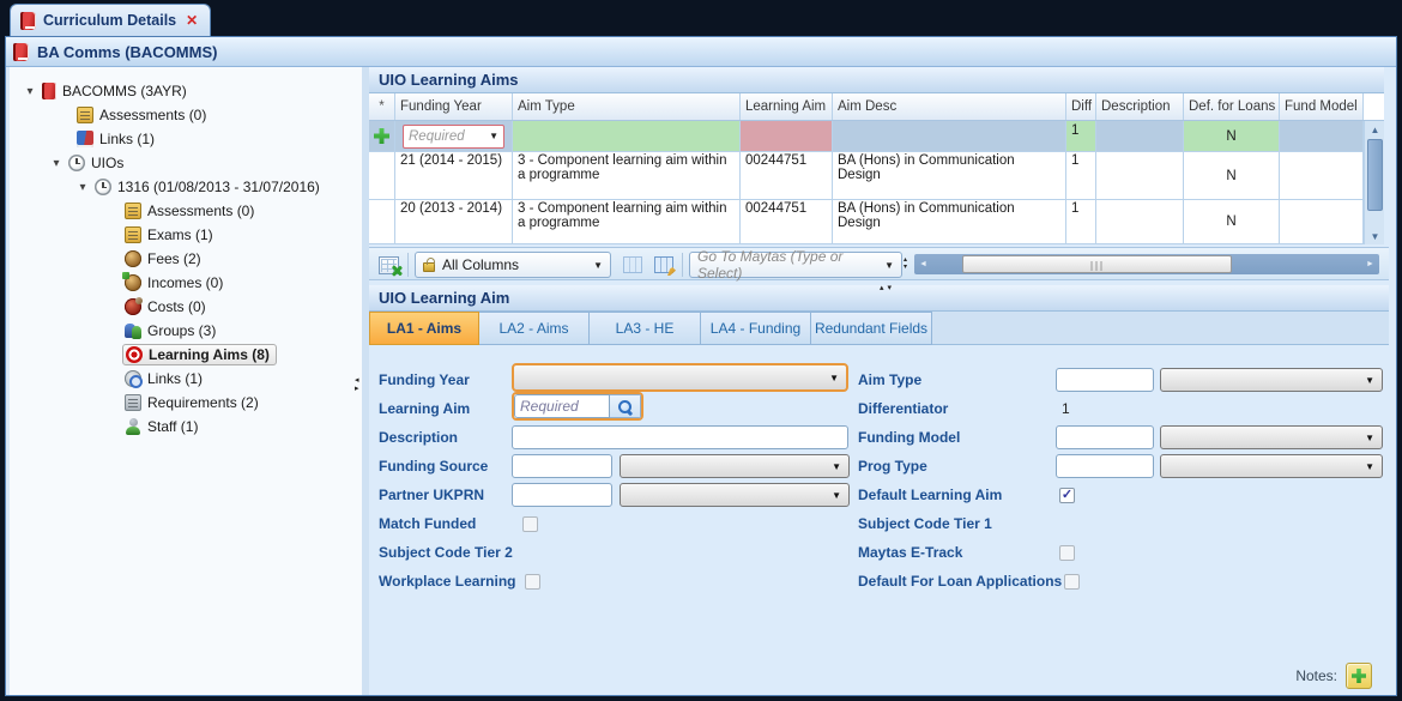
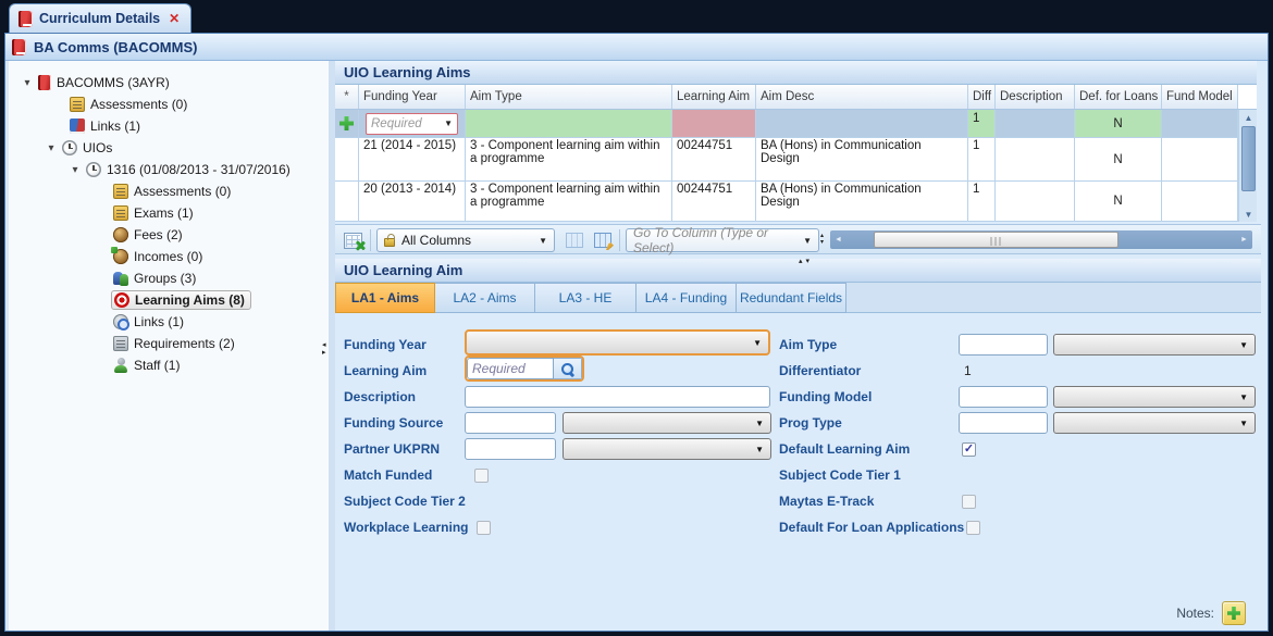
  Curriculum Details
  ✕
  BA Comms (BACOMMS)
  ▾
  BACOMMS (3AYR)
  Assessments (0)
  Links (1)
  ▾
  UIOs
  ▾
  1316 (01/08/2013 - 31/07/2016)
  Assessments (0)
  Exams (1)
  Fees (2)
  Incomes (0)
- Costs (0)
  Groups (3)
  Learning Aims (8)
  Links (1)
  Requirements (2)
  Staff (1)
  UIO Learning Aims
  *
  Funding Year
  Aim Type
  Learning Aim
  Aim Desc
  Diff
  Description
  Def. for Loans
  Fund Model
  Required
  ▼
  1
  N
  21 (2014 - 2015)
  3 - Component learning aim within a programme
  00244751
  BA (Hons) in Communication Design
  1
  N
  20 (2013 - 2014)
  3 - Component learning aim within a programme
  00244751
  BA (Hons) in Communication Design
  1
  N
  ▲
  ▼
  All Columns
  ▼
- Go To Maytas (Type or Select)
+ Go To Column (Type or Select)
  ▼
  UIO Learning Aim
  LA1 - Aims
  LA2 - Aims
  LA3 - HE
  LA4 - Funding
  Redundant Fields
  Funding Year
  ▼
  Aim Type
  ▼
  Learning Aim
  Required
  Differentiator
  1
  Description
  Funding Model
  ▼
  Funding Source
  ▼
  Prog Type
  ▼
  Partner UKPRN
  ▼
  Default Learning Aim
  ✓
  Match Funded
  Subject Code Tier 1
  Subject Code Tier 2
  Maytas E-Track
  Workplace Learning
  Default For Loan Applications
  Notes:
